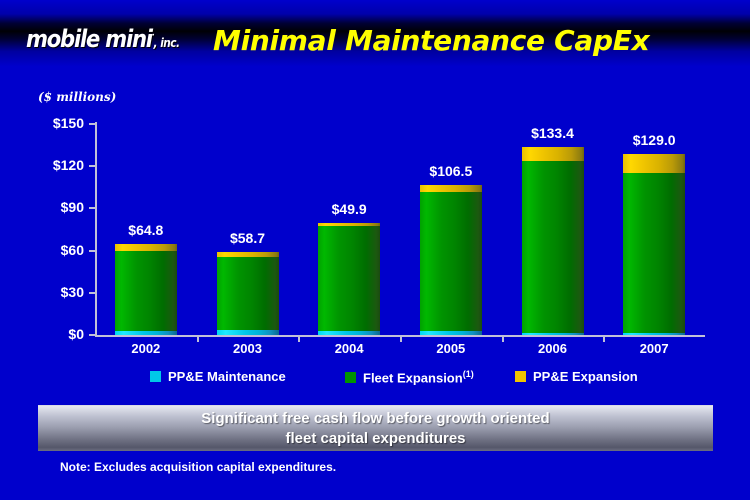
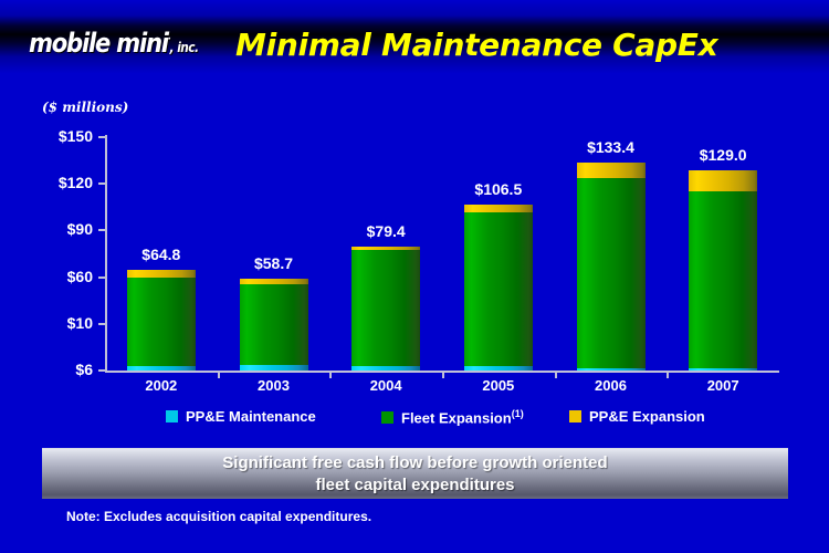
  mobile mini·, inc.
  Minimal Maintenance CapEx
  ($ millions)
- $0
+ $6
- $30
+ $10
  $60
  $90
  $120
  $150
  2002
  2003
  2004
  2005
  2006
  2007
  $64.8
  $58.7
- $49.9
+ $79.4
  $106.5
  $133.4
  $129.0
  PP&E Maintenance
  Fleet Expansion(1)
  PP&E Expansion
  Significant free cash flow before growth oriented
  fleet capital expenditures
  Note: Excludes acquisition capital expenditures.
